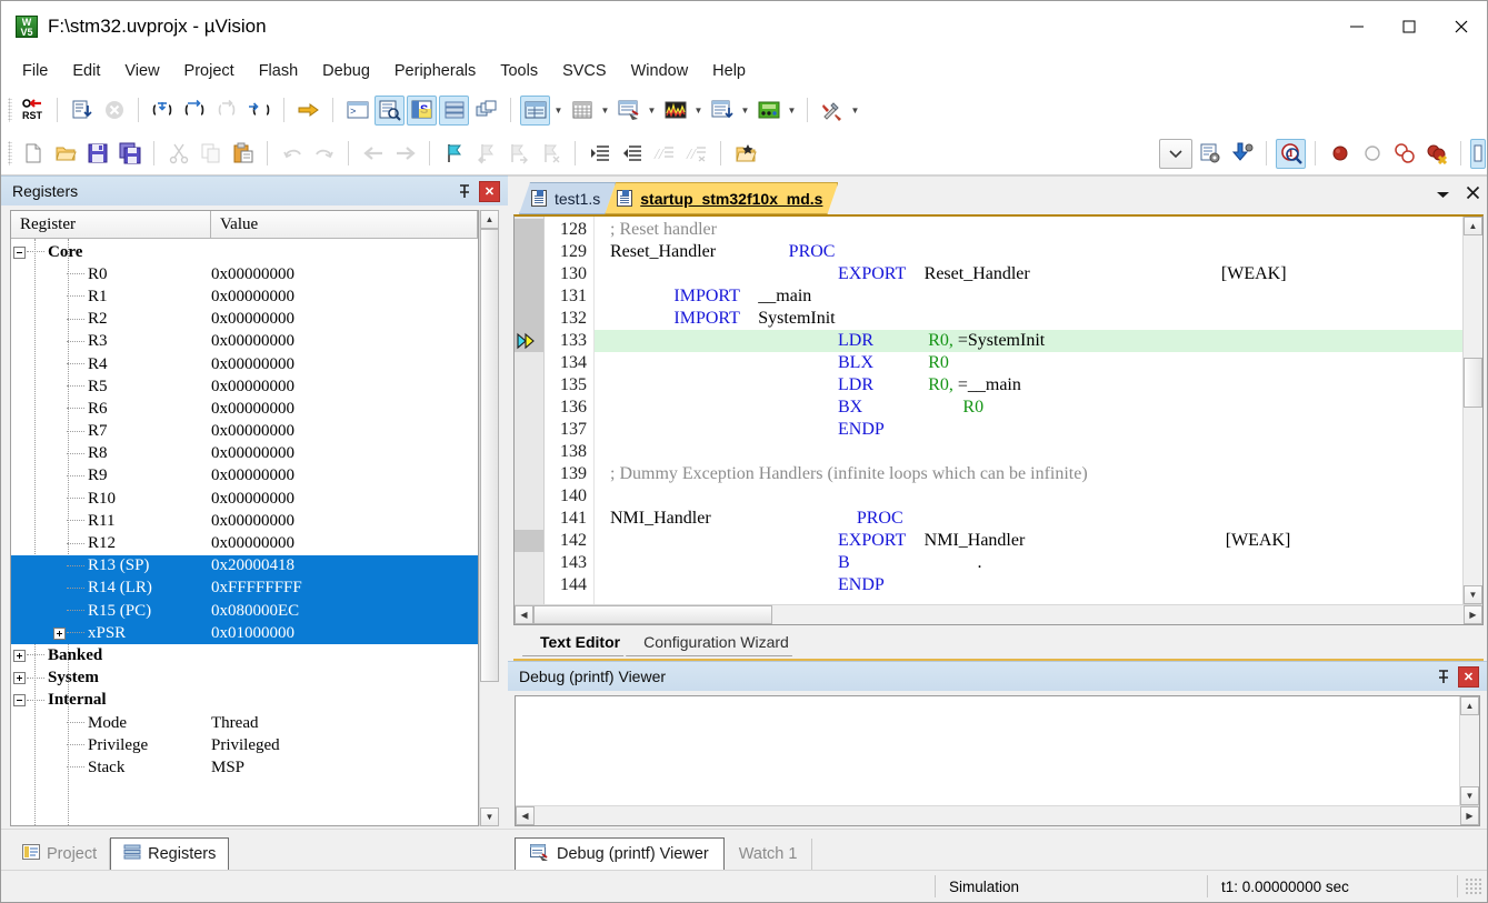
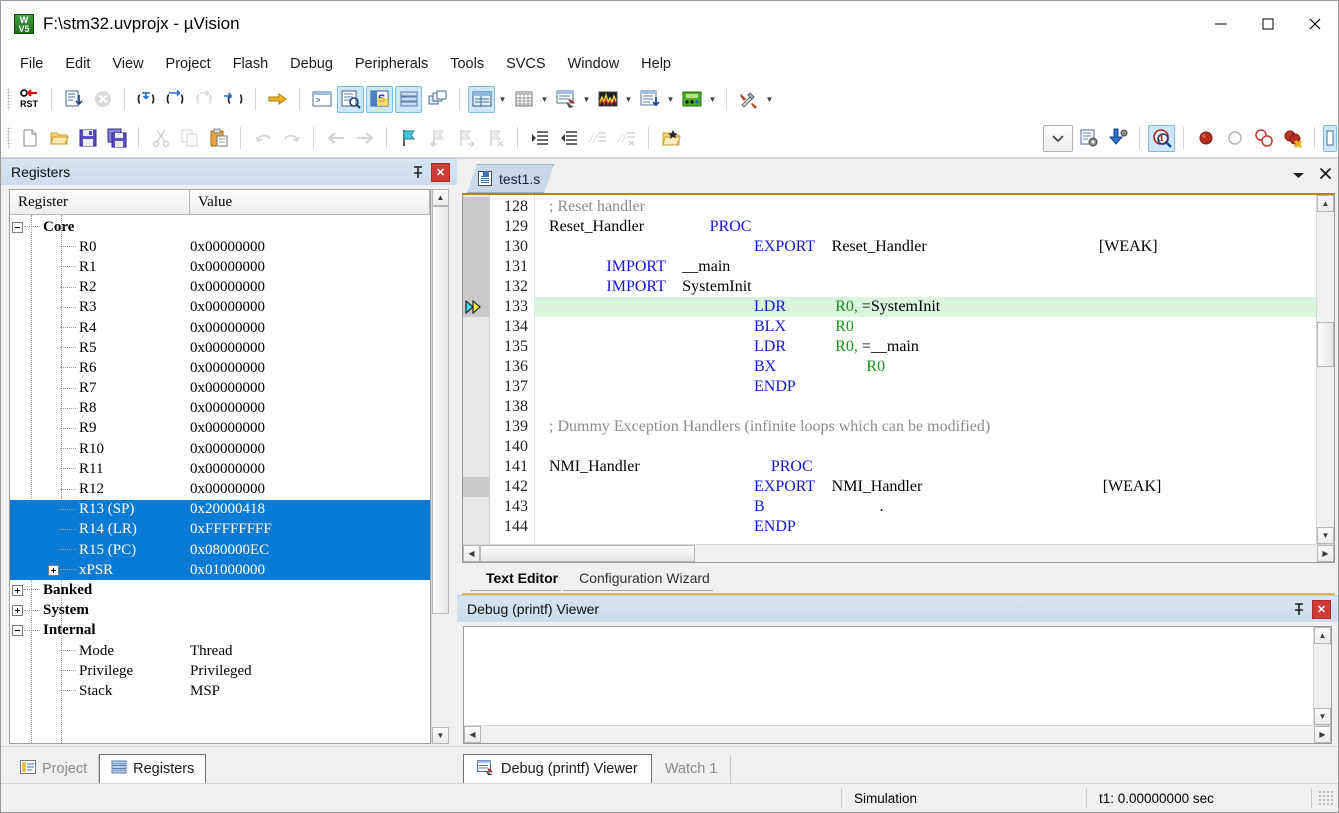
  W
  V5
  F:\stm32.uvprojx - µVision
  File
  Edit
  View
  Project
  Flash
  Debug
  Peripherals
  Tools
  SVCS
  Window
  Help
  RST
  >
  S
  ▼
  ▼
  ▼
  ▼
  ▼
  ▼
  ▼
  //
  //
  d
  Registers
  ✕
  Register
  Value
  Core
  R0
  0x00000000
  R1
  0x00000000
  R2
  0x00000000
  R3
  0x00000000
  R4
  0x00000000
  R5
  0x00000000
  R6
  0x00000000
  R7
  0x00000000
  R8
  0x00000000
  R9
  0x00000000
  R10
  0x00000000
  R11
  0x00000000
  R12
  0x00000000
  R13 (SP)
  0x20000418
  R14 (LR)
  0xFFFFFFFF
  R15 (PC)
  0x080000EC
  xPSR
  0x01000000
  Banked
  System
  Internal
  Mode
  Thread
  Privilege
  Privileged
  Stack
  MSP
  ▲
  ▼
  Project
  Registers
  test1.s
- startup_stm32f10x_md.s
  128
  129
  130
  131
  132
  133
  134
  135
  136
  137
  138
  139
  140
  141
  142
  143
  144
  ; Reset handler
  Reset_Handler PROC
  EXPORT Reset_Handler [WEAK]
  IMPORT __main
  IMPORT SystemInit
  LDR R0, =SystemInit
  BLX R0
  LDR R0, =__main
  BX R0
  ENDP
- ; Dummy Exception Handlers (infinite loops which can be infinite)
+ ; Dummy Exception Handlers (infinite loops which can be modified)
  NMI_Handler PROC
  EXPORT NMI_Handler [WEAK]
  B .
  ENDP
  ▲
  ▼
  ◀
  ▶
  Text Editor
  Configuration Wizard
  Debug (printf) Viewer
  ✕
  ▲
  ▼
  ◀
  ▶
  Debug (printf) Viewer
  Watch 1
  Simulation
  t1: 0.00000000 sec
